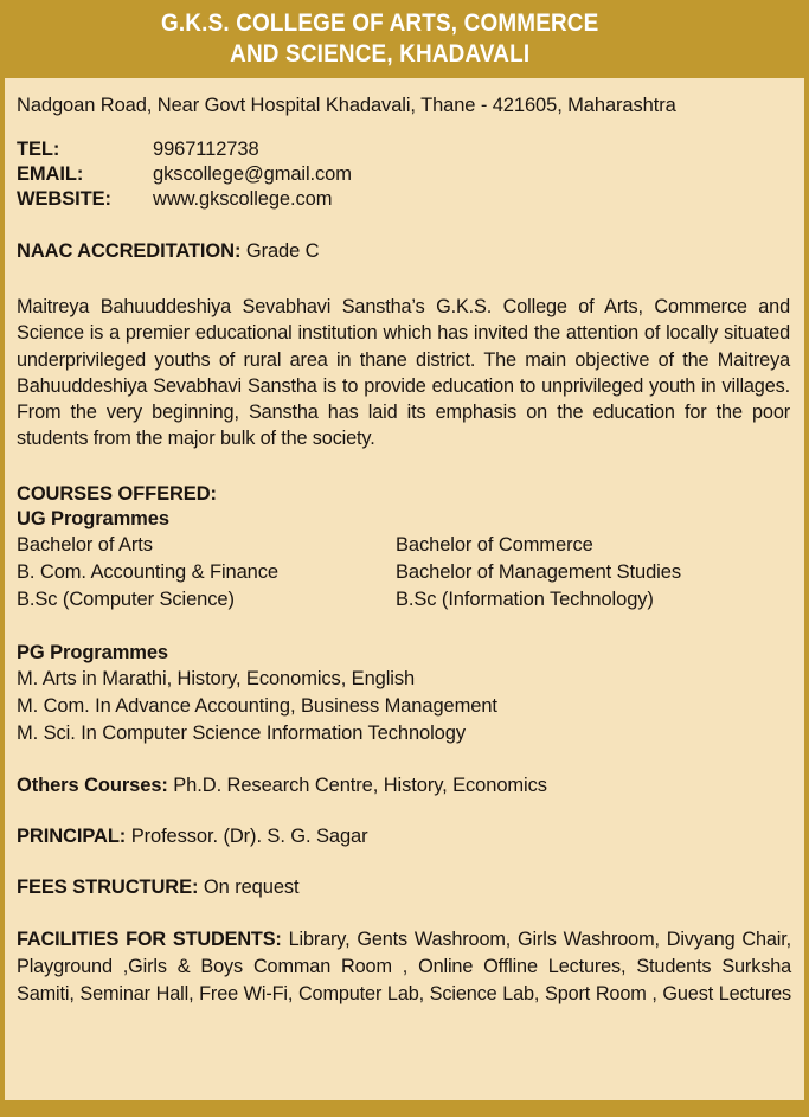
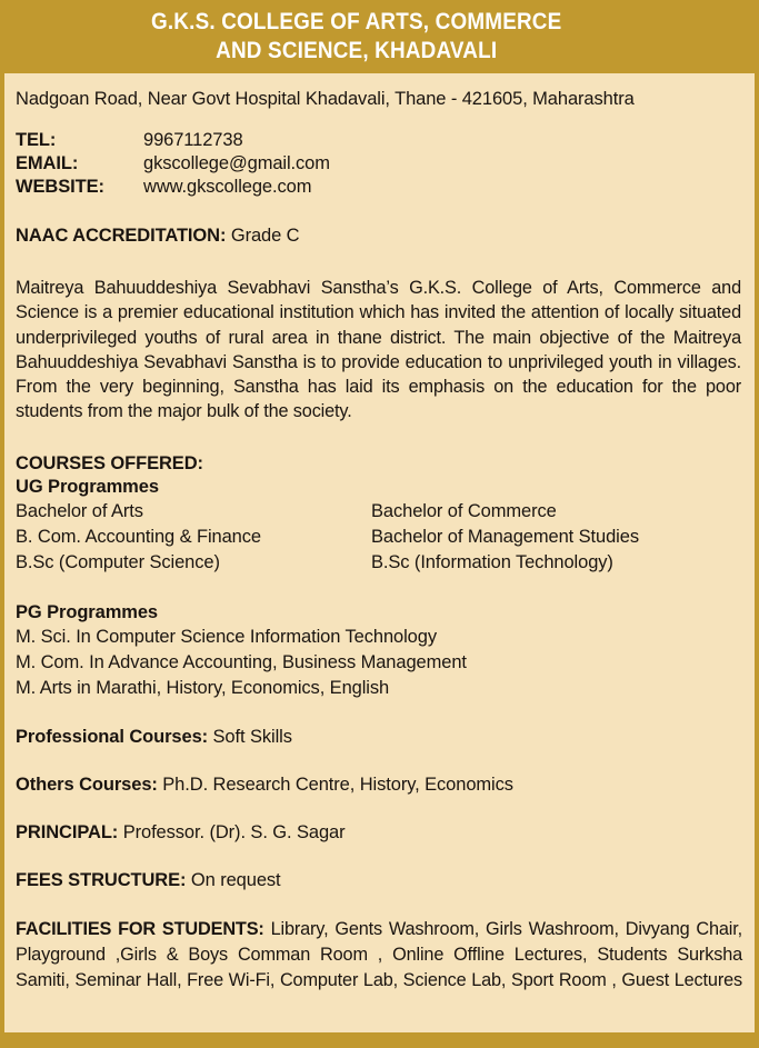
  G.K.S. COLLEGE OF ARTS, COMMERCE
  AND SCIENCE, KHADAVALI
  Nadgoan Road, Near Govt Hospital Khadavali, Thane - 421605, Maharashtra
  TEL:
  9967112738
  EMAIL:
  gkscollege@gmail.com
  WEBSITE:
  www.gkscollege.com
  NAAC ACCREDITATION: Grade C
  Maitreya Bahuuddeshiya Sevabhavi Sanstha’s G.K.S. College of Arts, Commerce and Science is a premier educational institution which has invited the attention of locally situated underprivileged youths of rural area in thane district. The main objective of the Maitreya Bahuuddeshiya Sevabhavi Sanstha is to provide education to unprivileged youth in villages. From the very beginning, Sanstha has laid its emphasis on the education for the poor students from the major bulk of the society.
  COURSES OFFERED:
  UG Programmes
  Bachelor of Arts
  Bachelor of Commerce
  B. Com. Accounting & Finance
  Bachelor of Management Studies
  B.Sc (Computer Science)
  B.Sc (Information Technology)
  PG Programmes
- M. Arts in Marathi, History, Economics, English
+ M. Sci. In Computer Science Information Technology
  M. Com. In Advance Accounting, Business Management
- M. Sci. In Computer Science Information Technology
+ M. Arts in Marathi, History, Economics, English
+ Professional Courses: Soft Skills
  Others Courses: Ph.D. Research Centre, History, Economics
  PRINCIPAL: Professor. (Dr). S. G. Sagar
  FEES STRUCTURE: On request
  FACILITIES FOR STUDENTS: Library, Gents Washroom, Girls Washroom, Divyang Chair, Playground ,Girls & Boys Comman Room , Online Offline Lectures, Students Surksha Samiti, Seminar Hall, Free Wi-Fi, Computer Lab, Science Lab, Sport Room , Guest Lectures
